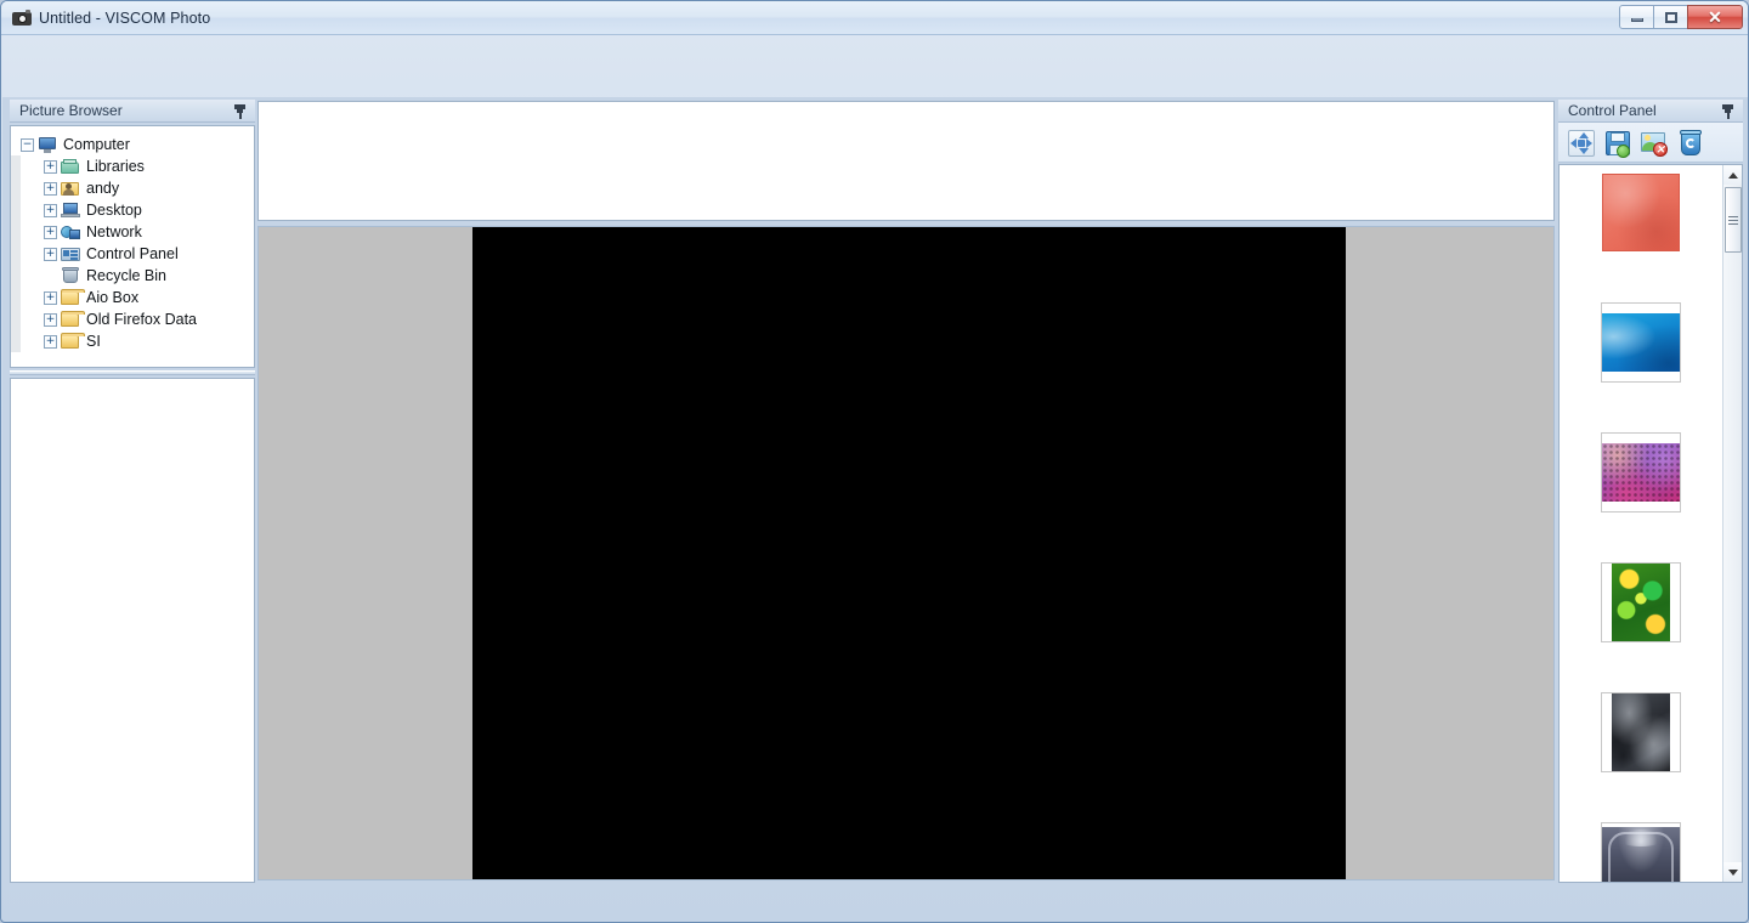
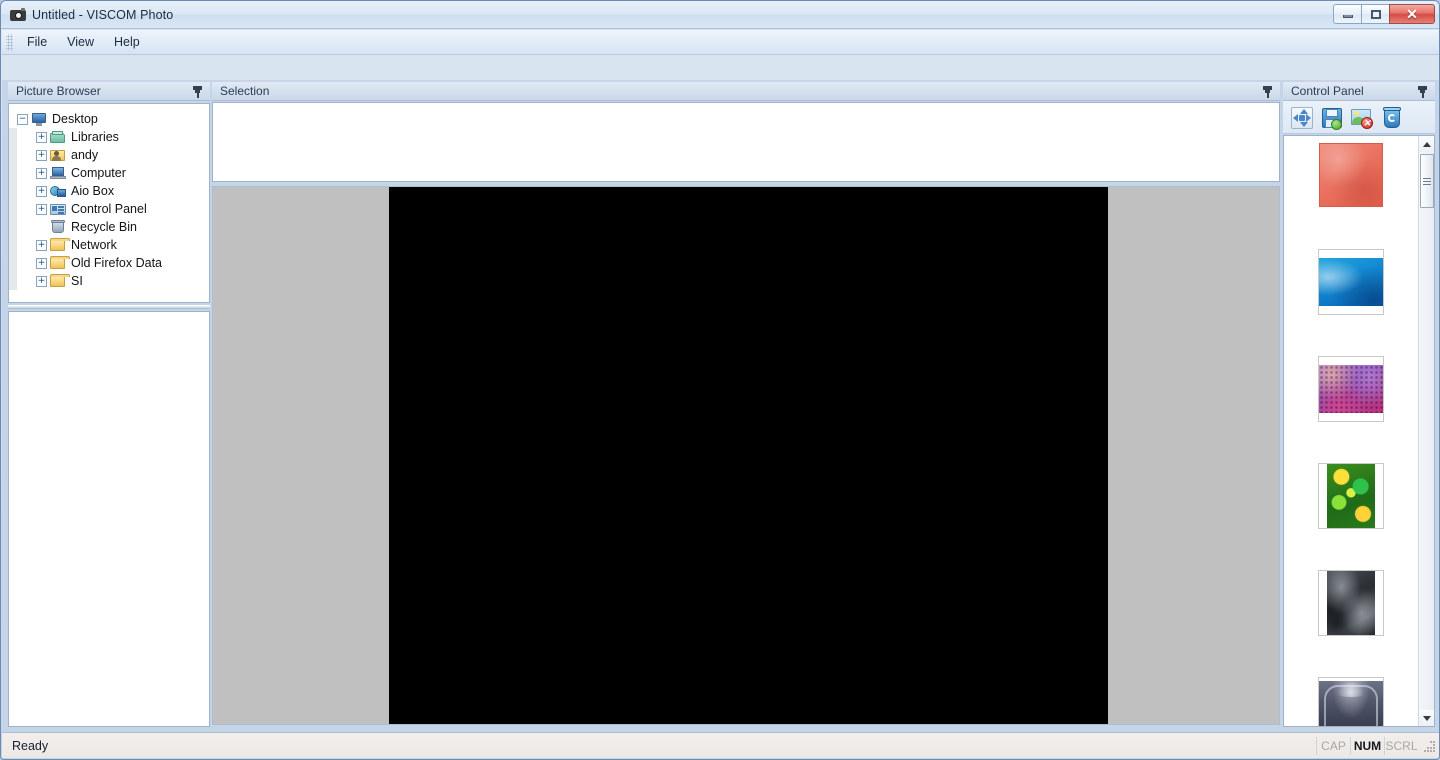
  Untitled - VISCOM Photo
  ✕
+ File
+ View
+ Help
  Picture Browser
  −
- Computer
+ Desktop
  +
  Libraries
  +
  andy
  +
- Desktop
+ Computer
  +
- Network
+ Aio Box
  +
  Control Panel
  Recycle Bin
  +
- Aio Box
+ Network
  +
  Old Firefox Data
  +
  SI
+ Selection
  Control Panel
  ✕
+ Ready
+ CAP
+ NUM
+ SCRL
